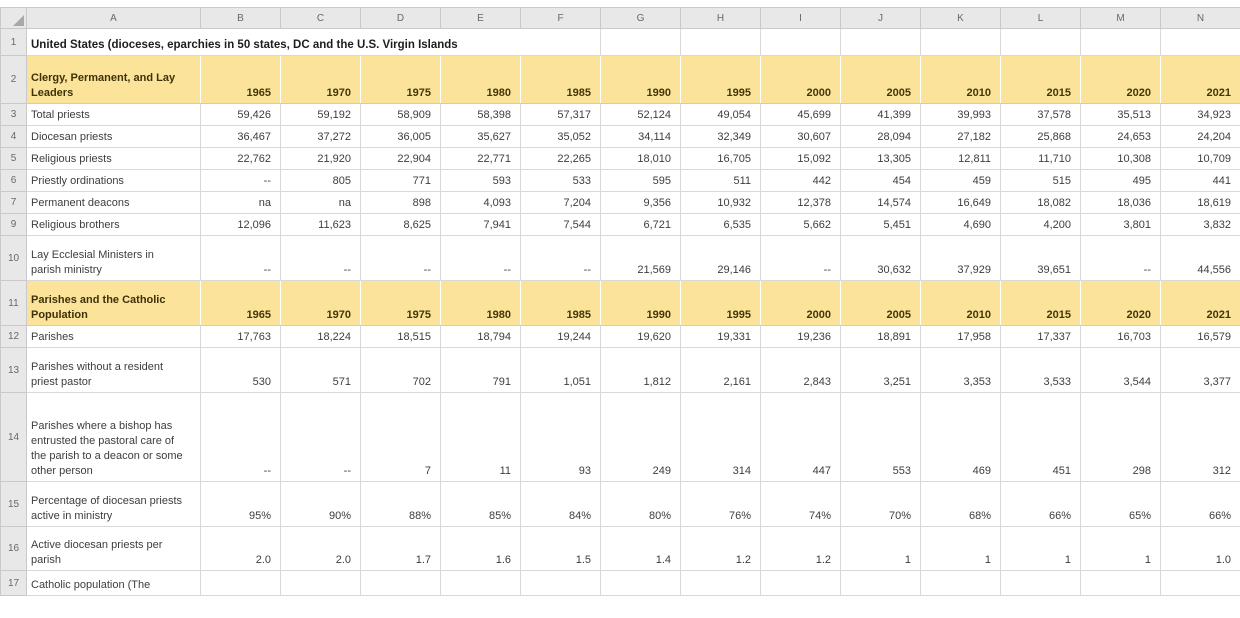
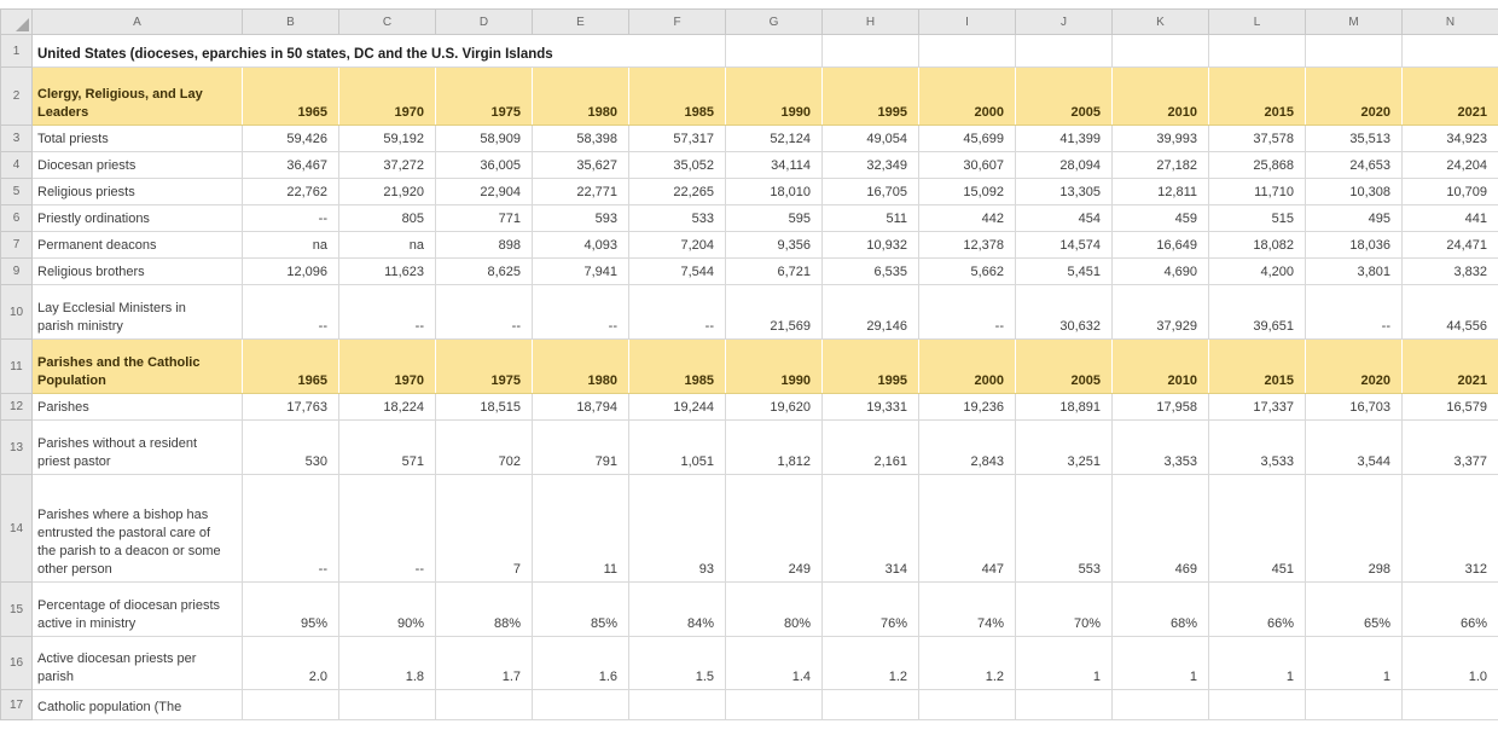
  	A	B	C	D	E	F	G	H	I	J	K	L	M	N
  1	United States (dioceses, eparchies in 50 states, DC and the U.S. Virgin Islands
- 2	Clergy, Permanent, and Lay Leaders	1965	1970	1975	1980	1985	1990	1995	2000	2005	2010	2015	2020	2021
+ 2	Clergy, Religious, and Lay Leaders	1965	1970	1975	1980	1985	1990	1995	2000	2005	2010	2015	2020	2021
  3	Total priests	59,426	59,192	58,909	58,398	57,317	52,124	49,054	45,699	41,399	39,993	37,578	35,513	34,923
  4	Diocesan priests	36,467	37,272	36,005	35,627	35,052	34,114	32,349	30,607	28,094	27,182	25,868	24,653	24,204
  5	Religious priests	22,762	21,920	22,904	22,771	22,265	18,010	16,705	15,092	13,305	12,811	11,710	10,308	10,709
  6	Priestly ordinations	--	805	771	593	533	595	511	442	454	459	515	495	441
- 7	Permanent deacons	na	na	898	4,093	7,204	9,356	10,932	12,378	14,574	16,649	18,082	18,036	18,619
+ 7	Permanent deacons	na	na	898	4,093	7,204	9,356	10,932	12,378	14,574	16,649	18,082	18,036	24,471
  9	Religious brothers	12,096	11,623	8,625	7,941	7,544	6,721	6,535	5,662	5,451	4,690	4,200	3,801	3,832
  10	Lay Ecclesial Ministers in parish ministry	--	--	--	--	--	21,569	29,146	--	30,632	37,929	39,651	--	44,556
  11	Parishes and the Catholic Population	1965	1970	1975	1980	1985	1990	1995	2000	2005	2010	2015	2020	2021
  12	Parishes	17,763	18,224	18,515	18,794	19,244	19,620	19,331	19,236	18,891	17,958	17,337	16,703	16,579
  13	Parishes without a resident priest pastor	530	571	702	791	1,051	1,812	2,161	2,843	3,251	3,353	3,533	3,544	3,377
  14	Parishes where a bishop has entrusted the pastoral care of the parish to a deacon or some other person	--	--	7	11	93	249	314	447	553	469	451	298	312
  15	Percentage of diocesan priests active in ministry	95%	90%	88%	85%	84%	80%	76%	74%	70%	68%	66%	65%	66%
- 16	Active diocesan priests per parish	2.0	2.0	1.7	1.6	1.5	1.4	1.2	1.2	1	1	1	1	1.0
+ 16	Active diocesan priests per parish	2.0	1.8	1.7	1.6	1.5	1.4	1.2	1.2	1	1	1	1	1.0
  17	Catholic population (The
